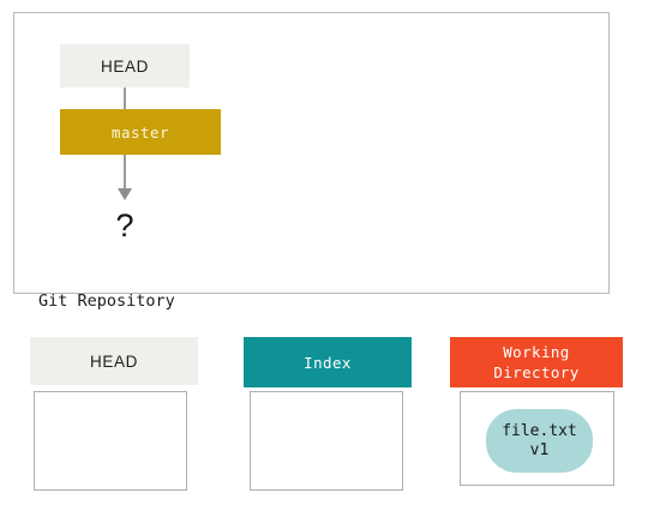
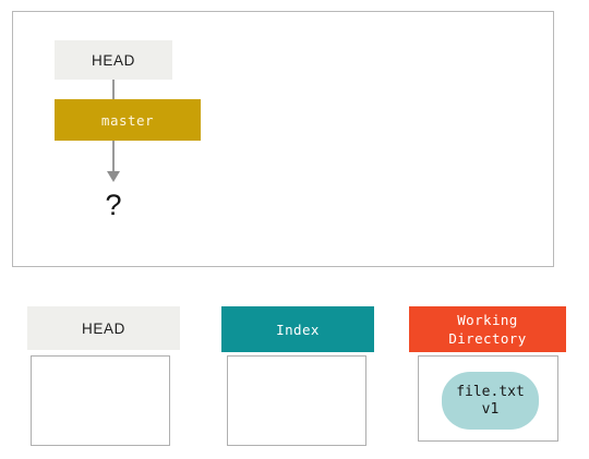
  HEAD
  master
  ?
- Git Repository
  HEAD
  Index
  Working
  Directory
  file.txt
  v1
